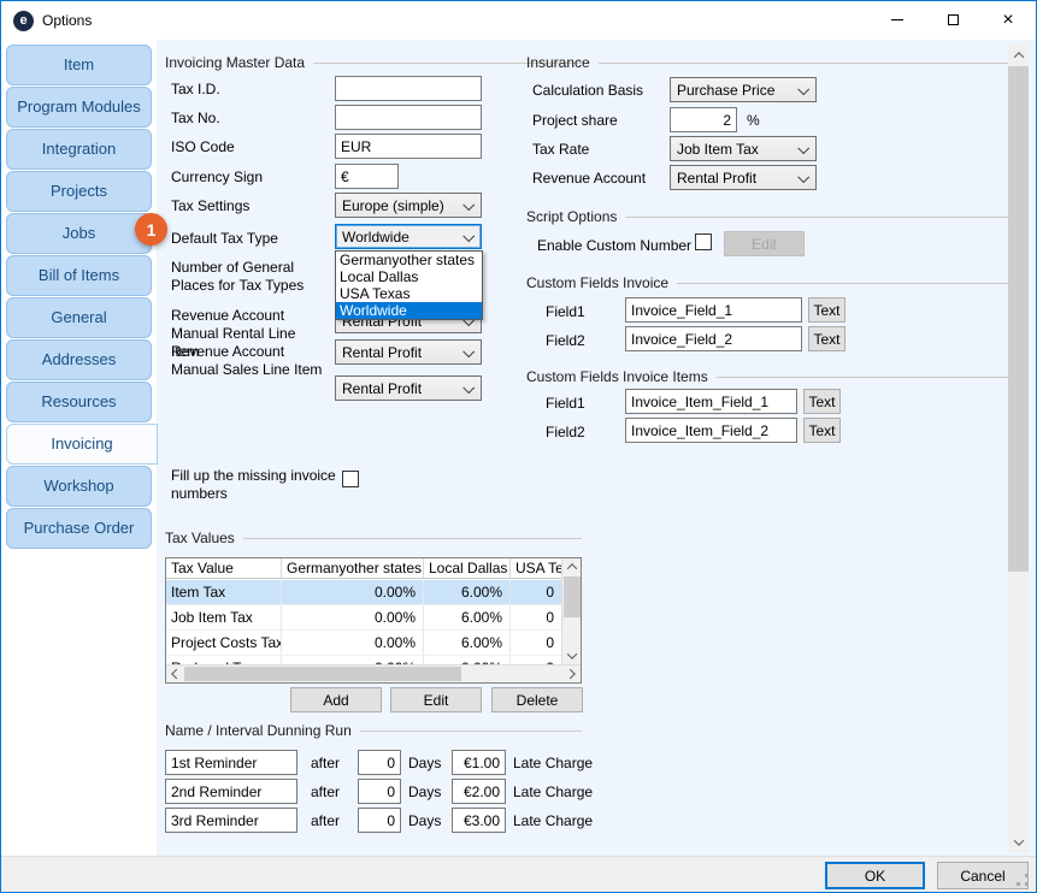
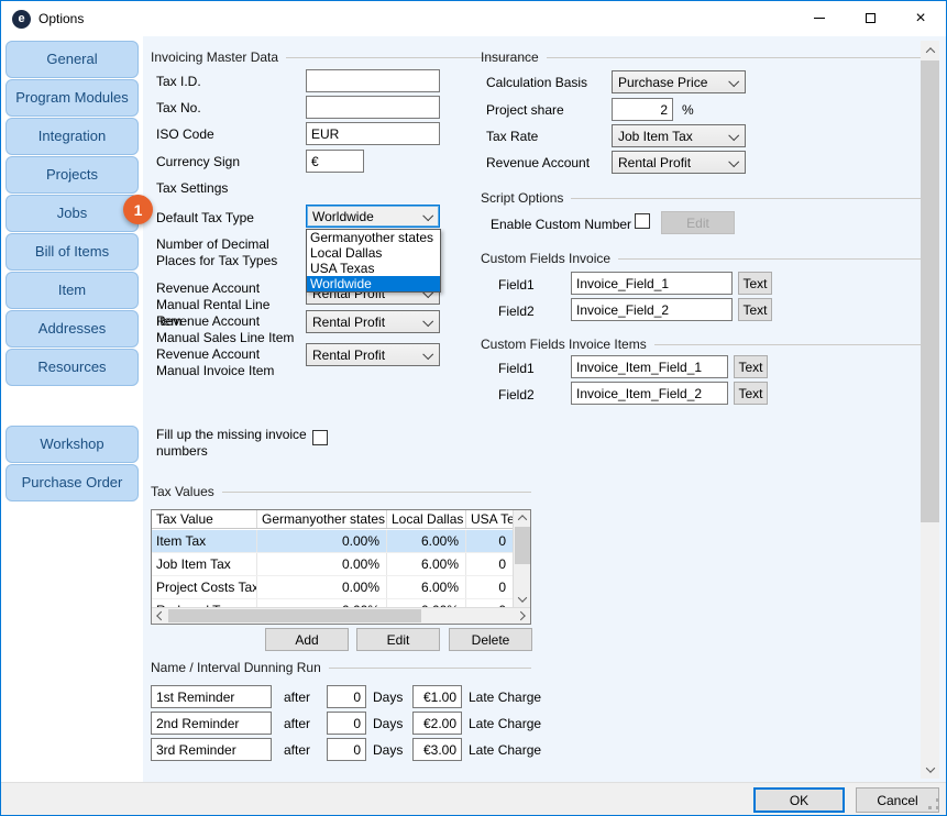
  e
  Options
  ×
- Item
+ General
  Program Modules
  Integration
  Projects
  Jobs
  Bill of Items
- General
+ Item
  Addresses
  Resources
- Invoicing
  Workshop
  Purchase Order
  Invoicing Master Data
  Tax I.D.
  Tax No.
  ISO Code
  EUR
  Currency Sign
  €
  Tax Settings
- Europe (simple)
  Default Tax Type
  Worldwide
  Germanyother states
  Local Dallas
  USA Texas
  Worldwide
- Number of General Places for Tax Types
+ Number of Decimal Places for Tax Types
  Revenue Account Manual Rental Line Item
  Rental Profit
  Revenue Account Manual Sales Line Item
  Rental Profit
+ Revenue Account Manual Invoice Item
  Rental Profit
  Fill up the missing invoice numbers
  Tax Values
  Tax Value
  Germanyother states
  Local Dallas
  Item Tax
  0.00%
  6.00%
  0
  Job Item Tax
  0.00%
  6.00%
  0
  Project Costs Tax
  0.00%
  6.00%
  0
  Add
  Edit
  Delete
  Name / Interval Dunning Run
  1st Reminder
  after
  0
  Days
  €1.00
  Late Charge
  2nd Reminder
  after
  0
  Days
  €2.00
  Late Charge
  3rd Reminder
  after
  0
  Days
  €3.00
  Late Charge
  Insurance
  Calculation Basis
  Purchase Price
  Project share
  2
  %
  Tax Rate
  Job Item Tax
  Revenue Account
  Rental Profit
  Script Options
  Enable Custom Number
  Edit
  Custom Fields Invoice
  Field1
  Invoice_Field_1
  Text
  Field2
  Invoice_Field_2
  Text
  Custom Fields Invoice Items
  Field1
  Invoice_Item_Field_1
  Text
  Field2
  Invoice_Item_Field_2
  Text
  OK
  Cancel
  1
